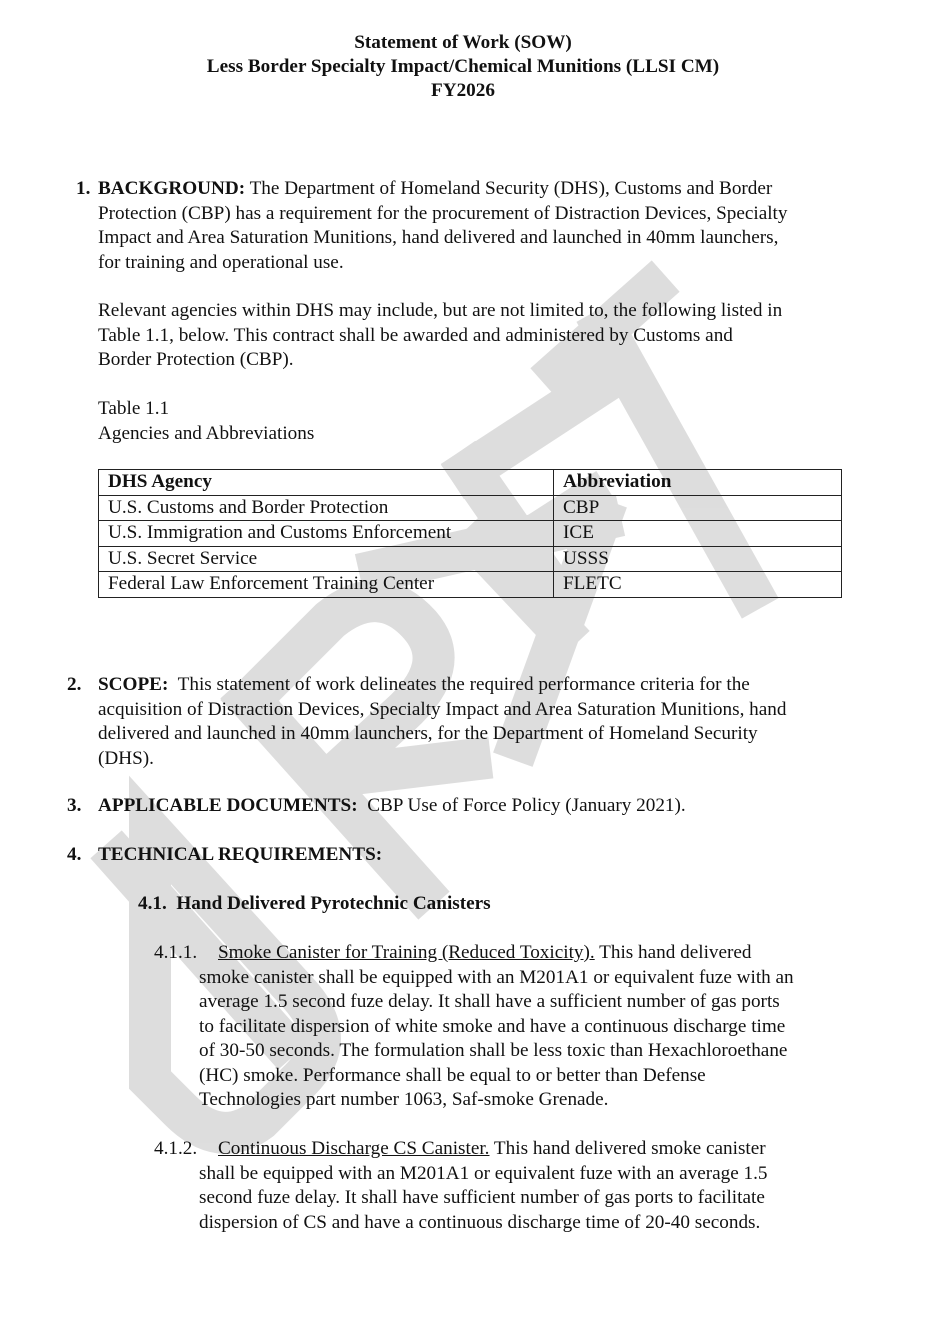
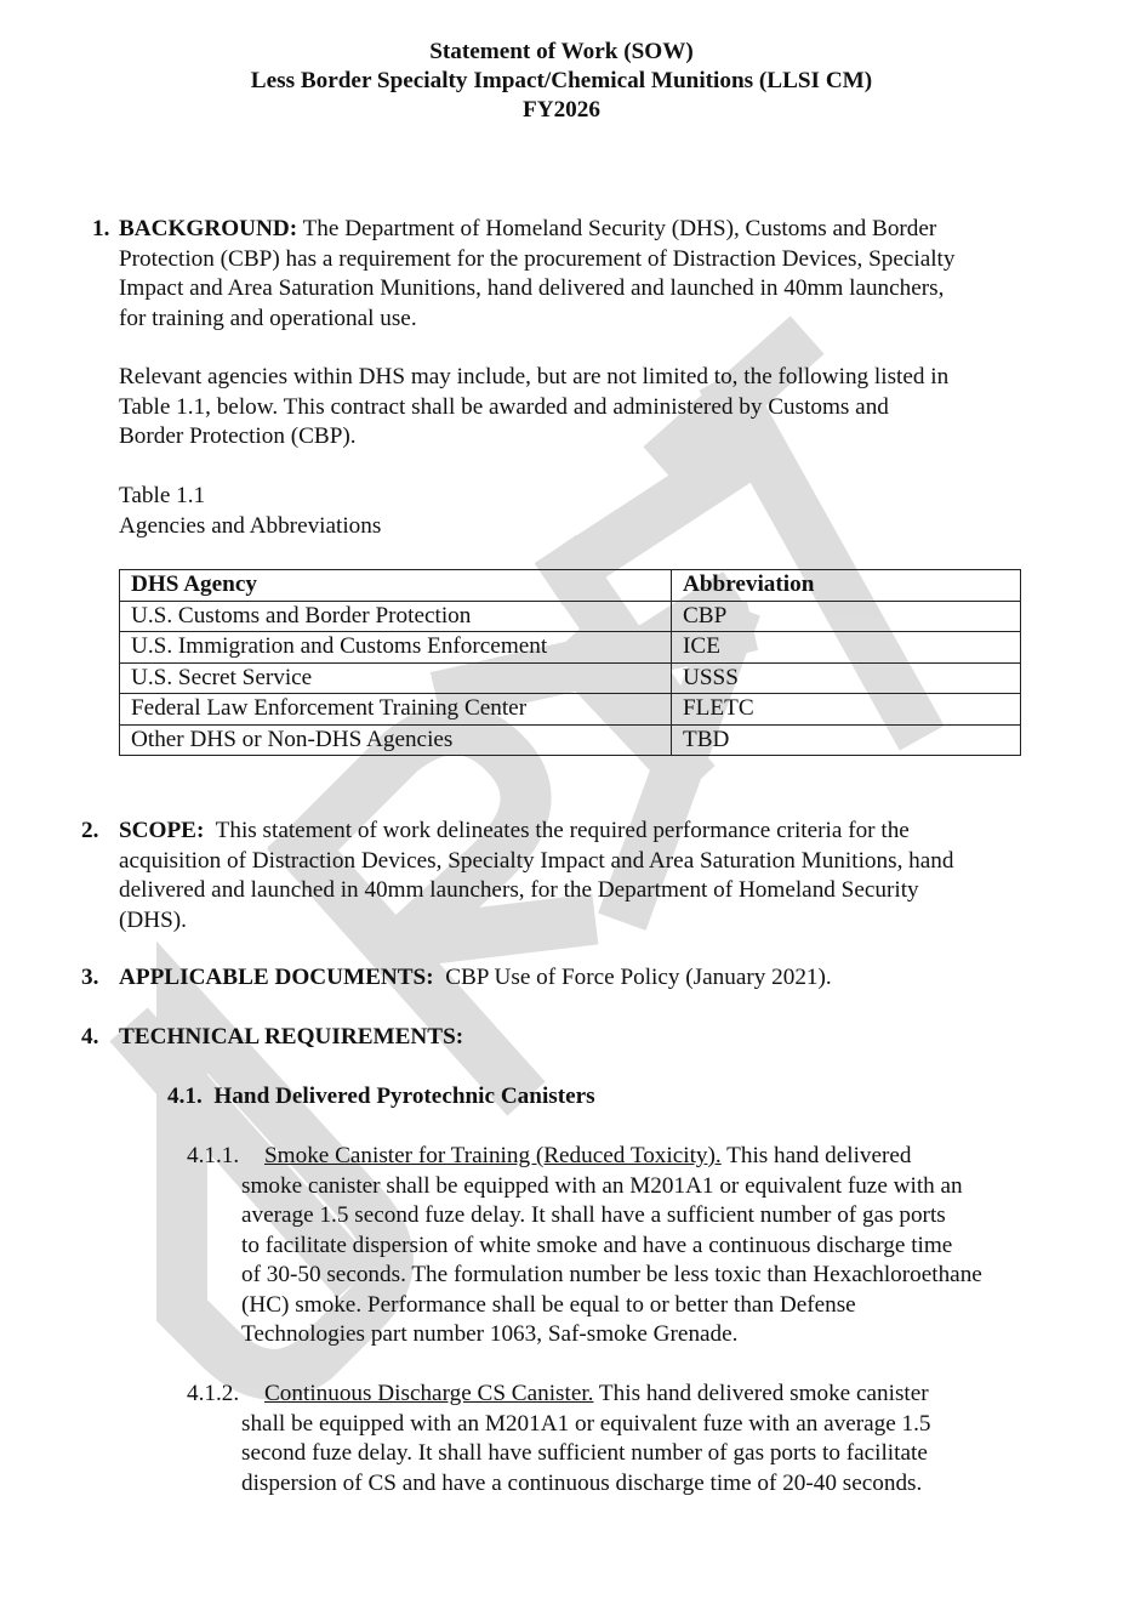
  Statement of Work (SOW)
  Less Border Specialty Impact/Chemical Munitions (LLSI CM)
  FY2026
  1.
  BACKGROUND: The Department of Homeland Security (DHS), Customs and Border
  Protection (CBP) has a requirement for the procurement of Distraction Devices, Specialty
  Impact and Area Saturation Munitions, hand delivered and launched in 40mm launchers,
  for training and operational use.
  Relevant agencies within DHS may include, but are not limited to, the following listed in
  Table 1.1, below. This contract shall be awarded and administered by Customs and
  Border Protection (CBP).
  Table 1.1
  Agencies and Abbreviations
  DHS Agency	Abbreviation
  U.S. Customs and Border Protection	CBP
  U.S. Immigration and Customs Enforcement	ICE
  U.S. Secret Service	USSS
  Federal Law Enforcement Training Center	FLETC
+ Other DHS or Non-DHS Agencies	TBD
  2.
  SCOPE: This statement of work delineates the required performance criteria for the
  acquisition of Distraction Devices, Specialty Impact and Area Saturation Munitions, hand
  delivered and launched in 40mm launchers, for the Department of Homeland Security
  (DHS).
  3.
  APPLICABLE DOCUMENTS: CBP Use of Force Policy (January 2021).
  4.
  TECHNICAL REQUIREMENTS:
  4.1. Hand Delivered Pyrotechnic Canisters
  4.1.1.
  Smoke Canister for Training (Reduced Toxicity). This hand delivered
  smoke canister shall be equipped with an M201A1 or equivalent fuze with an
  average 1.5 second fuze delay. It shall have a sufficient number of gas ports
  to facilitate dispersion of white smoke and have a continuous discharge time
- of 30-50 seconds. The formulation shall be less toxic than Hexachloroethane
+ of 30-50 seconds. The formulation number be less toxic than Hexachloroethane
  (HC) smoke. Performance shall be equal to or better than Defense
  Technologies part number 1063, Saf-smoke Grenade.
  4.1.2.
  Continuous Discharge CS Canister. This hand delivered smoke canister
  shall be equipped with an M201A1 or equivalent fuze with an average 1.5
  second fuze delay. It shall have sufficient number of gas ports to facilitate
  dispersion of CS and have a continuous discharge time of 20-40 seconds.
